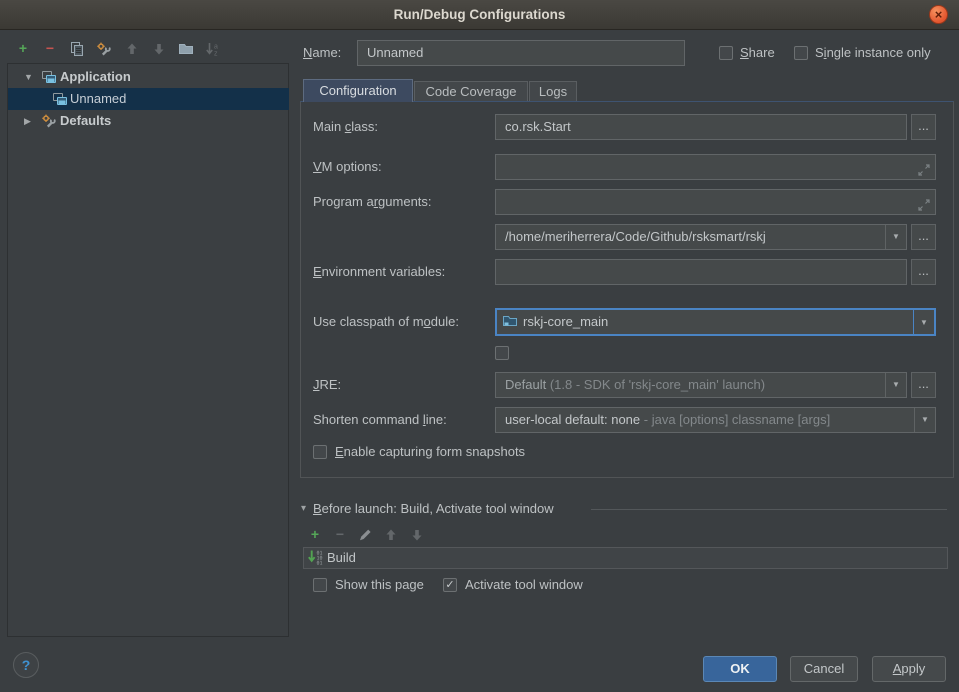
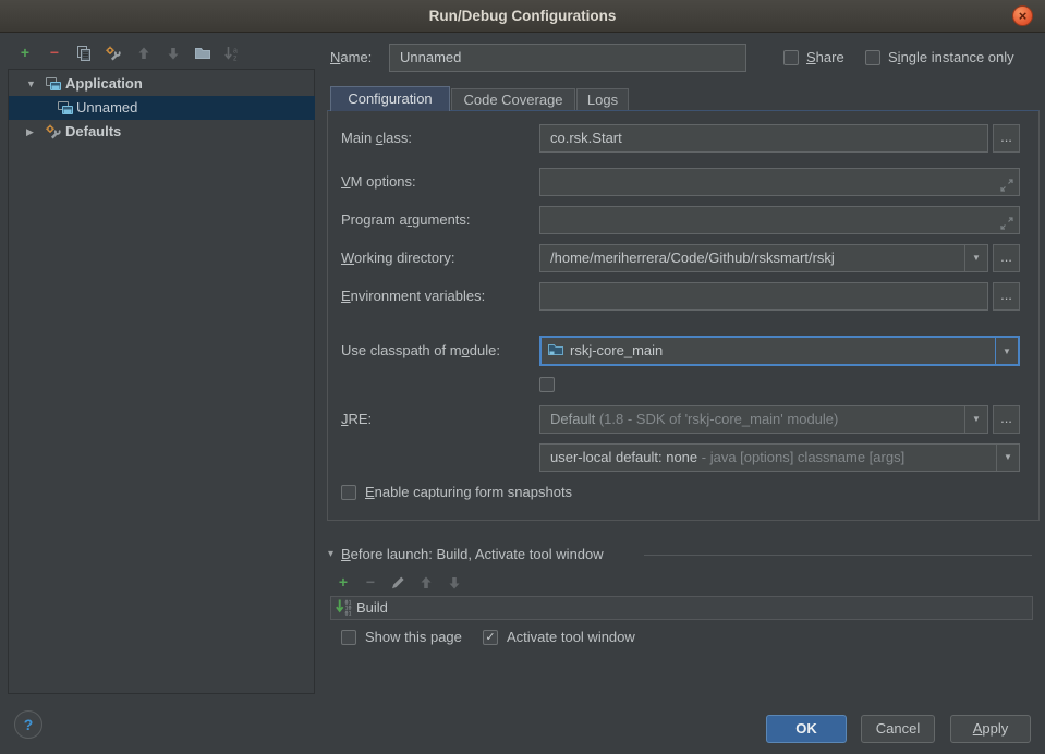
  Run/Debug Configurations
  ×
  +
  −
  ▼
  Application
  Unnamed
  ▶
  Defaults
  Name:
  Unnamed
  Share
  Single instance only
  Configuration
  Code Coverage
  Logs
  Main class:
  co.rsk.Start
  ...
  VM options:
  Program arguments:
+ Working directory:
  /home/meriherrera/Code/Github/rsksmart/rskj
  ▼
  ...
  Environment variables:
  ...
  Use classpath of module:
  rskj-core_main
  ▼
  JRE:
- Default (1.8 - SDK of 'rskj-core_main' launch)
+ Default (1.8 - SDK of 'rskj-core_main' module)
  ▼
  ...
- Shorten command line:
  user-local default: none - java [options] classname [args]
  ▼
  Enable capturing form snapshots
  ▾
  Before launch: Build, Activate tool window
  +
  −
  Build
  Show this page
  ✓
  Activate tool window
  ?
  OK
  Cancel
  Apply
